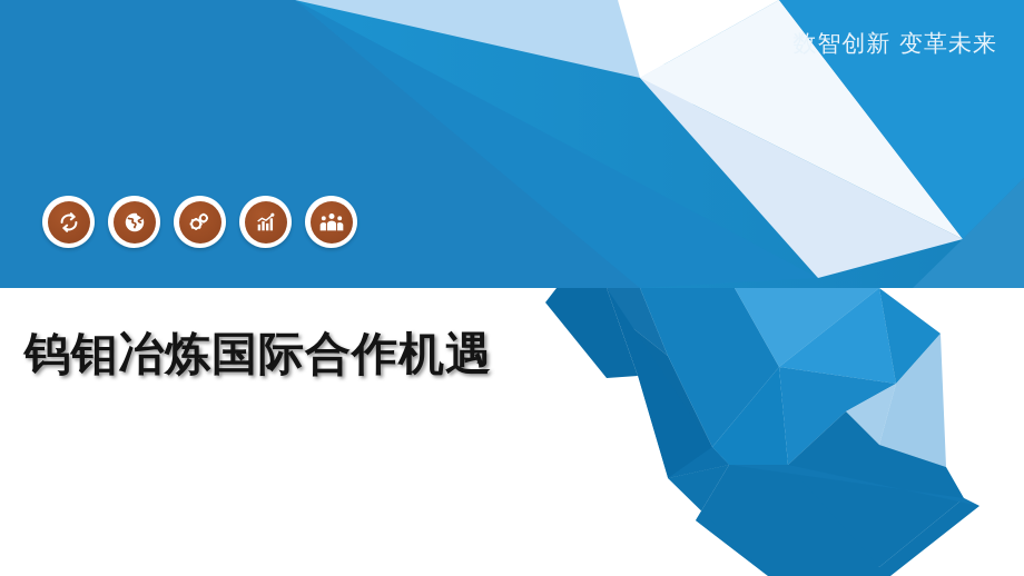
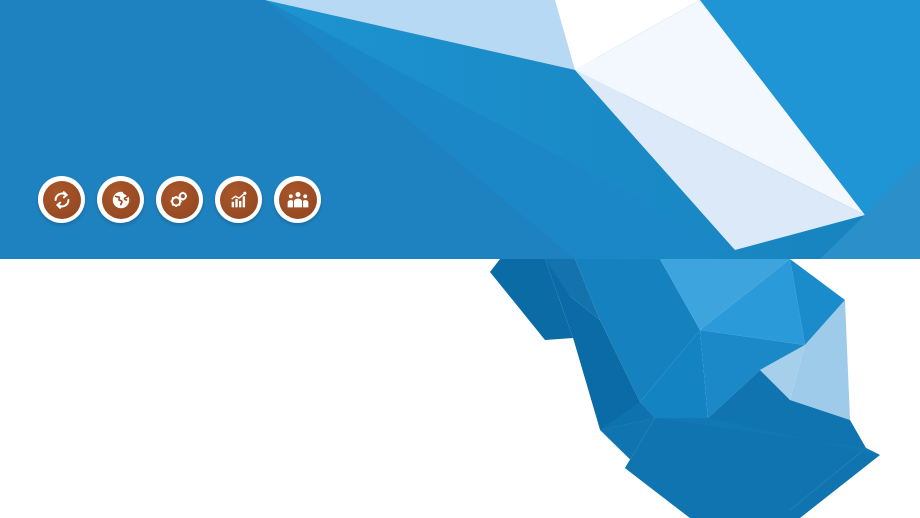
- 数智创新 变革未来
- 钨钼冶炼国际合作机遇
